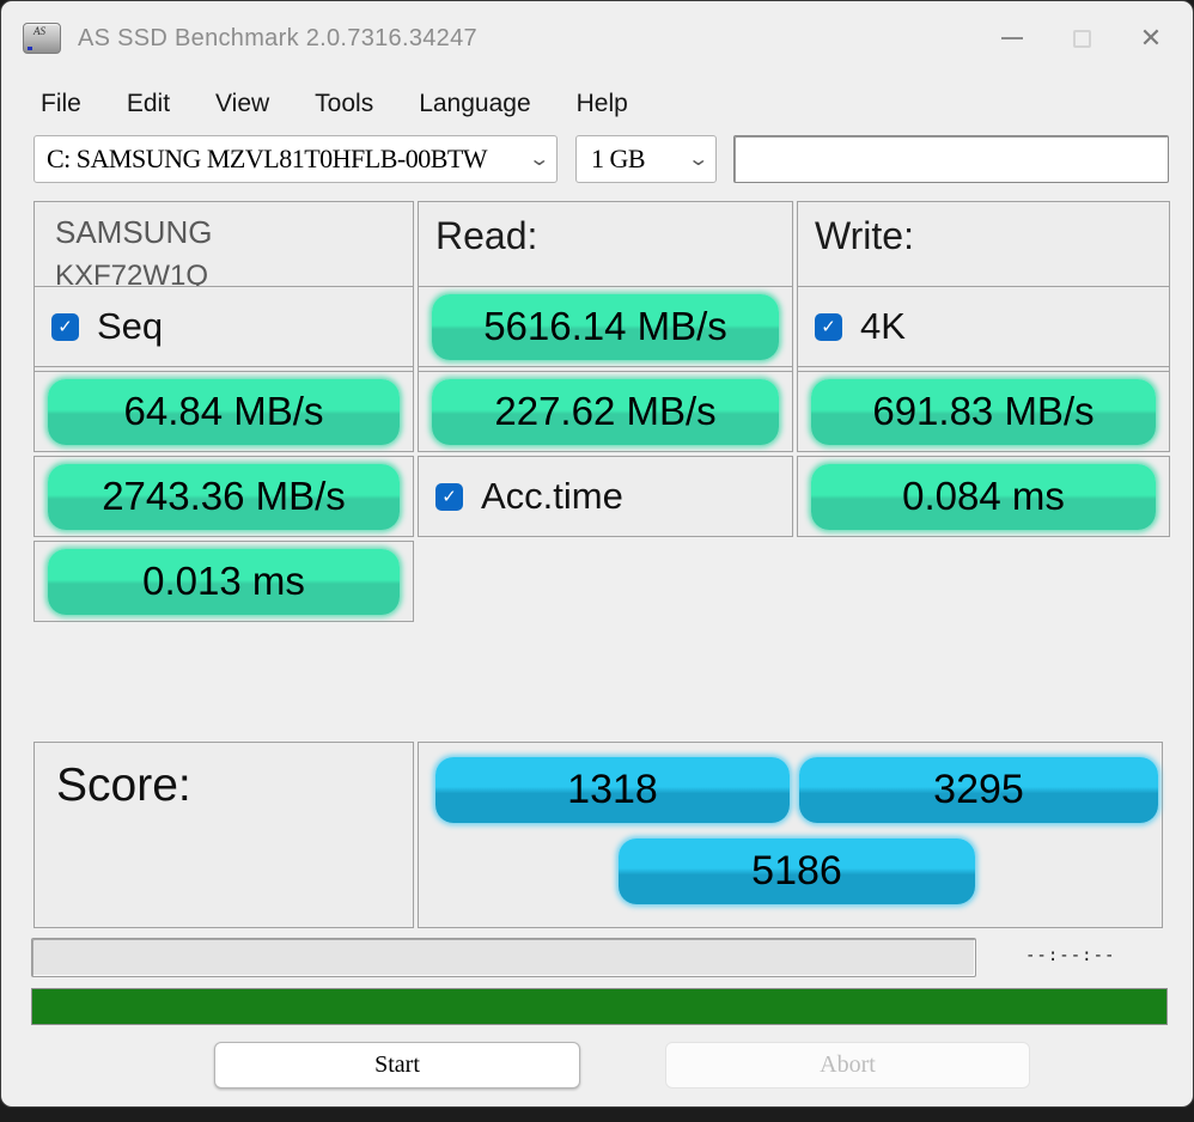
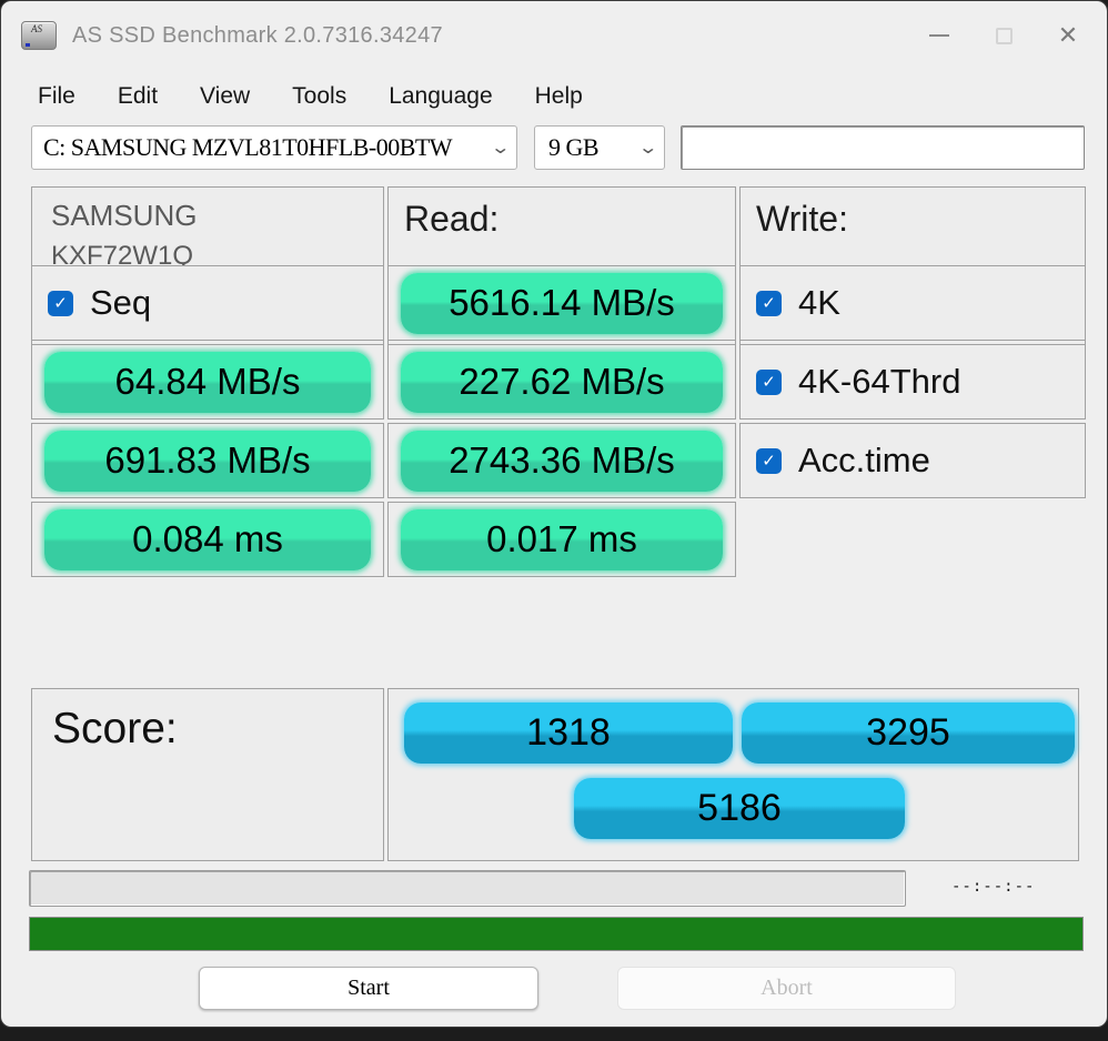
  AS SSD Benchmark 2.0.7316.34247
  ✕
  File
  Edit
  View
  Tools
  Language
  Help
  C: SAMSUNG MZVL81T0HFLB-00BTW
  ⌄
- 1 GB
+ 9 GB
  ⌄
  SAMSUNG
  KXF72W1Q
  Read:
  Write:
  Seq
  5616.14 MB/s
  4K
  64.84 MB/s
  227.62 MB/s
+ 4K-64Thrd
  691.83 MB/s
  2743.36 MB/s
  Acc.time
  0.084 ms
- 0.013 ms
+ 0.017 ms
  Score:
  1318
  3295
  5186
  --:--:--
  Start
  Abort
